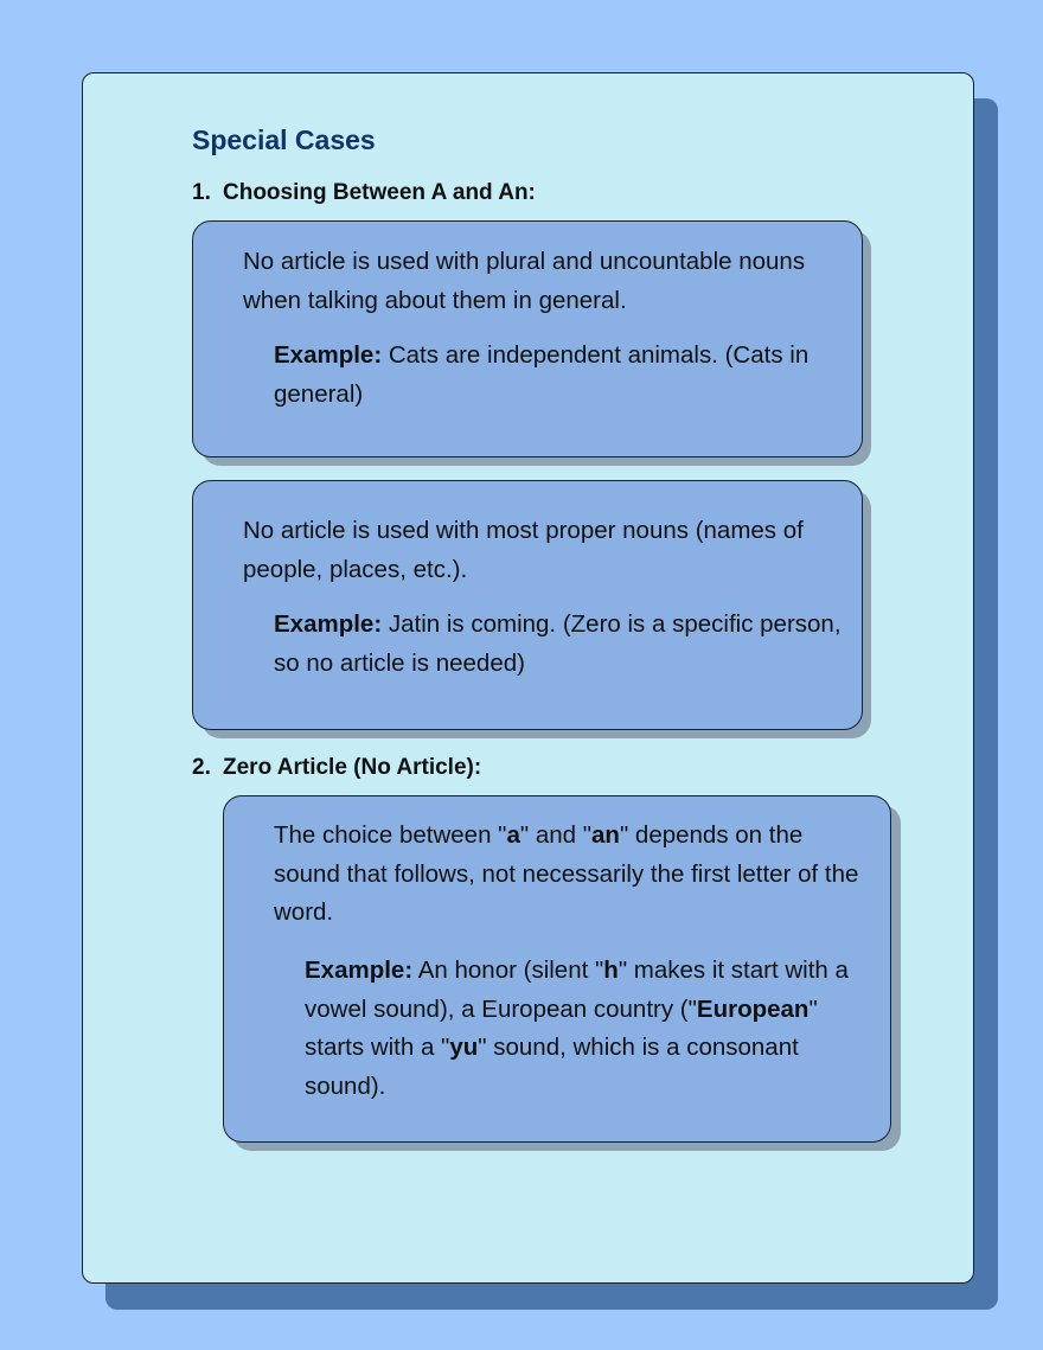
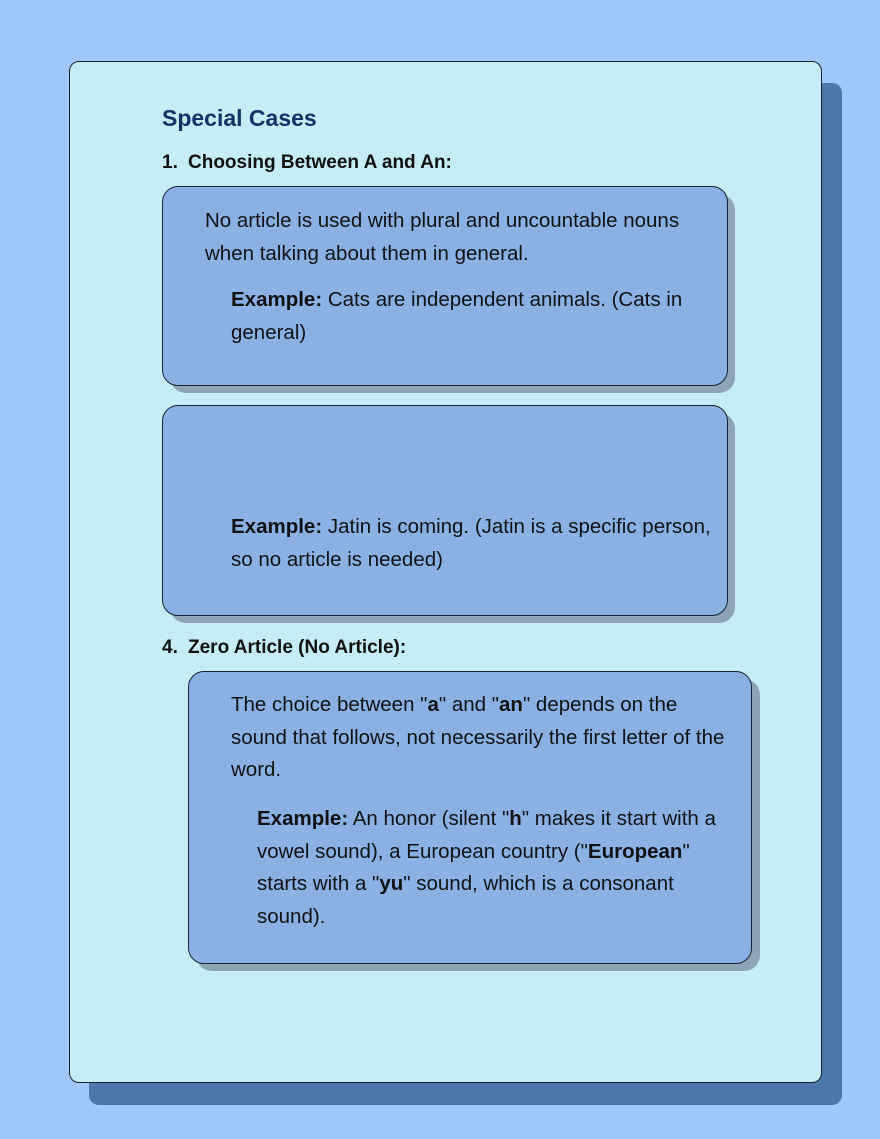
  Special Cases
  1.
  Choosing Between A and An:
  No article is used with plural and uncountable nouns when talking about them in general.
  Example: Cats are independent animals. (Cats in general)
- No article is used with most proper nouns (names of people, places, etc.).
- Example: Jatin is coming. (Zero is a specific person, so no article is needed)
+ Example: Jatin is coming. (Jatin is a specific person, so no article is needed)
- 2.
+ 4.
  Zero Article (No Article):
  The choice between "a" and "an" depends on the sound that follows, not necessarily the first letter of the word.
  Example: An honor (silent "h" makes it start with a vowel sound), a European country ("European" starts with a "yu" sound, which is a consonant sound).
